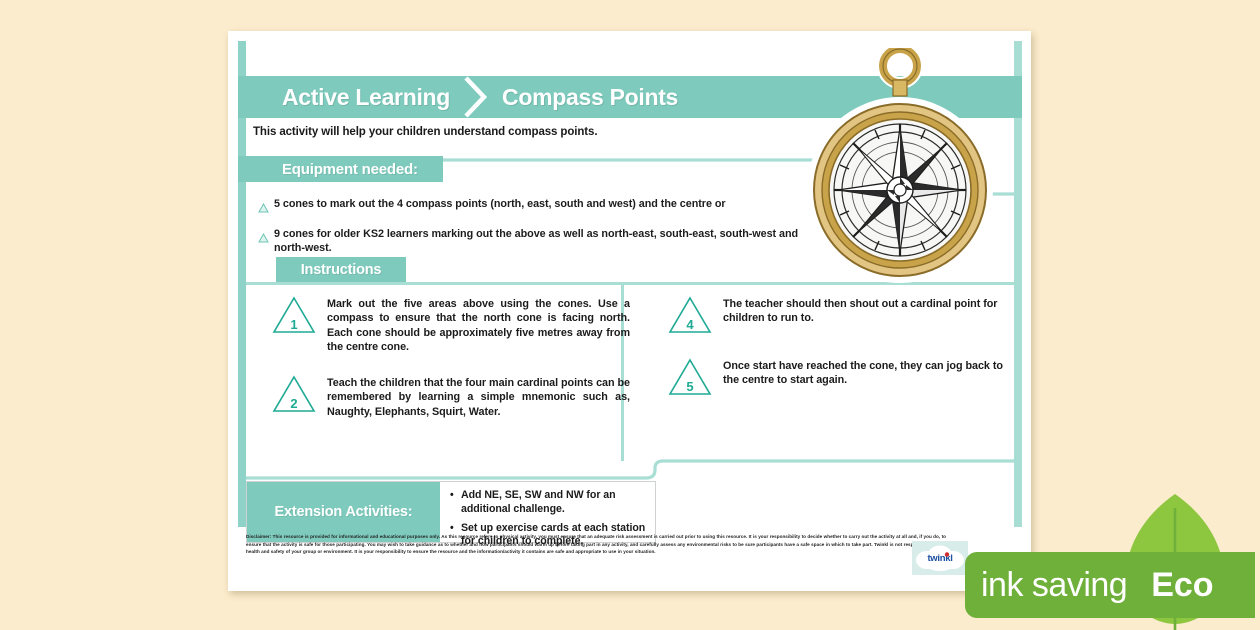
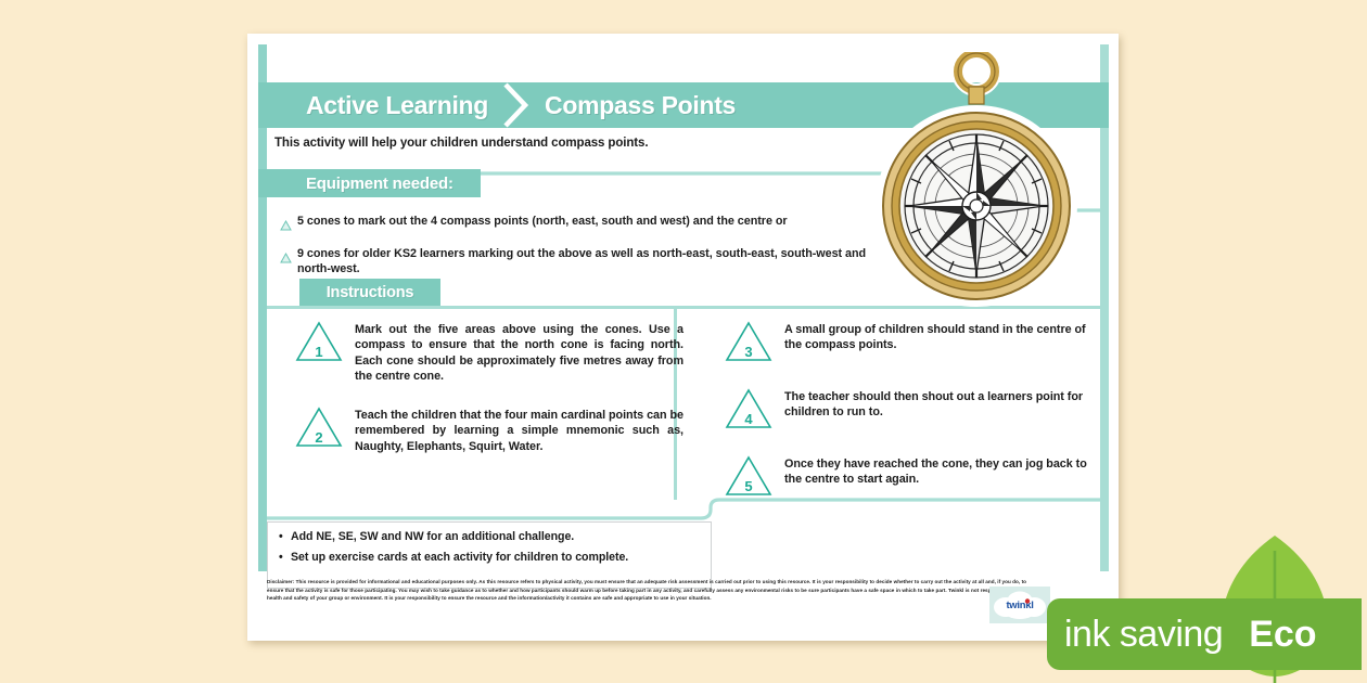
  Active Learning
  Compass Points
  This activity will help your children understand compass points.
  Equipment needed:
  5 cones to mark out the 4 compass points (north, east, south and west) and the centre or
  9 cones for older KS2 learners marking out the above as well as north-east, south-east, south-west and north-west.
  Instructions
  1
  Mark out the five areas above using the cones. Use a compass to ensure that the north cone is facing north. Each cone should be approximately five metres away from the centre cone.
  2
  Teach the children that the four main cardinal points can be remembered by learning a simple mnemonic such as, Naughty, Elephants, Squirt, Water.
+ 3
+ A small group of children should stand in the centre of the compass points.
  4
- The teacher should then shout out a cardinal point for children to run to.
+ The teacher should then shout out a learners point for children to run to.
  5
- Once start have reached the cone, they can jog back to the centre to start again.
+ Once they have reached the cone, they can jog back to the centre to start again.
- Extension Activities:
  •
  Add NE, SE, SW and NW for an additional challenge.
  •
- Set up exercise cards at each station for children to complete.
+ Set up exercise cards at each activity for children to complete.
  twinkl
  ink saving
  Eco
